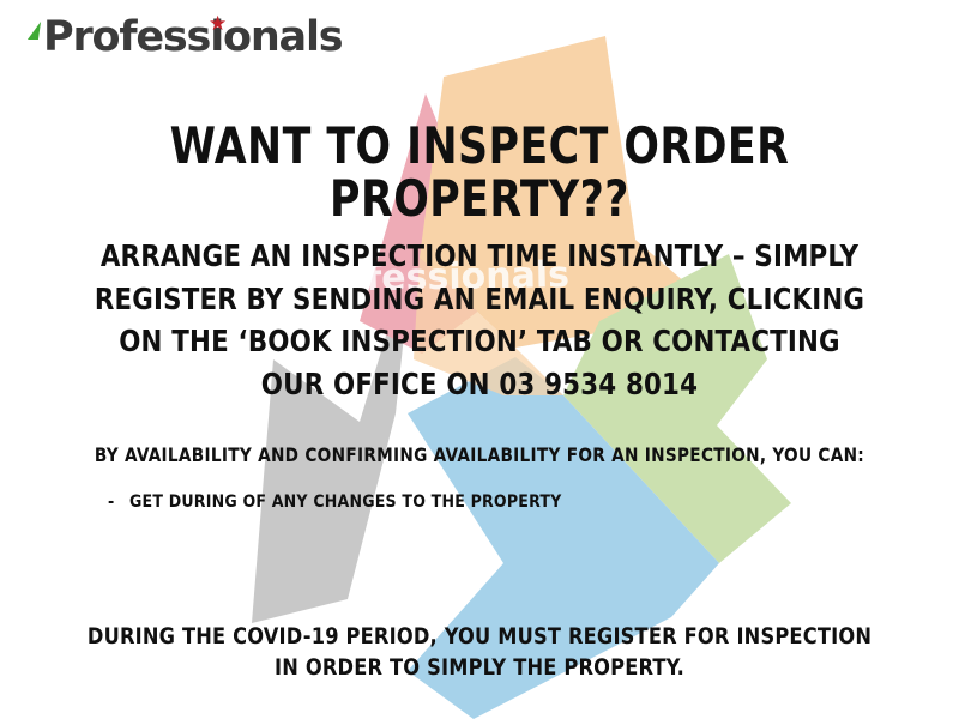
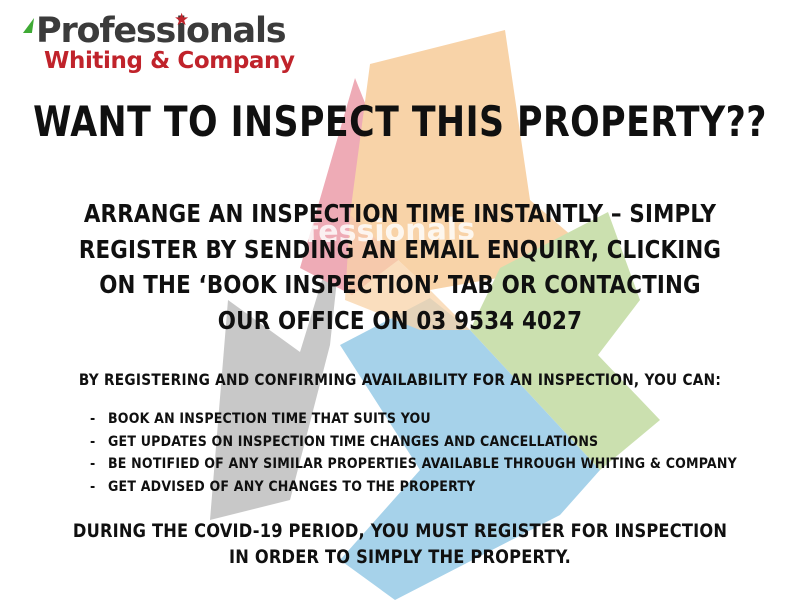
  Professionals
  Professionals
  ★
+ Whiting & Company
- WANT TO INSPECT ORDER PROPERTY??
+ WANT TO INSPECT THIS PROPERTY??
- ARRANGE AN INSPECTION TIME INSTANTLY – SIMPLY REGISTER BY SENDING AN EMAIL ENQUIRY, CLICKING ON THE ‘BOOK INSPECTION’ TAB OR CONTACTING OUR OFFICE ON 03 9534 8014
+ ARRANGE AN INSPECTION TIME INSTANTLY – SIMPLY REGISTER BY SENDING AN EMAIL ENQUIRY, CLICKING ON THE ‘BOOK INSPECTION’ TAB OR CONTACTING OUR OFFICE ON 03 9534 4027
- BY AVAILABILITY AND CONFIRMING AVAILABILITY FOR AN INSPECTION, YOU CAN:
+ BY REGISTERING AND CONFIRMING AVAILABILITY FOR AN INSPECTION, YOU CAN:
+ - BOOK AN INSPECTION TIME THAT SUITS YOU
+ - GET UPDATES ON INSPECTION TIME CHANGES AND CANCELLATIONS
+ - BE NOTIFIED OF ANY SIMILAR PROPERTIES AVAILABLE THROUGH WHITING & COMPANY
- - GET DURING OF ANY CHANGES TO THE PROPERTY
+ - GET ADVISED OF ANY CHANGES TO THE PROPERTY
  DURING THE COVID-19 PERIOD, YOU MUST REGISTER FOR INSPECTION IN ORDER TO SIMPLY THE PROPERTY.
